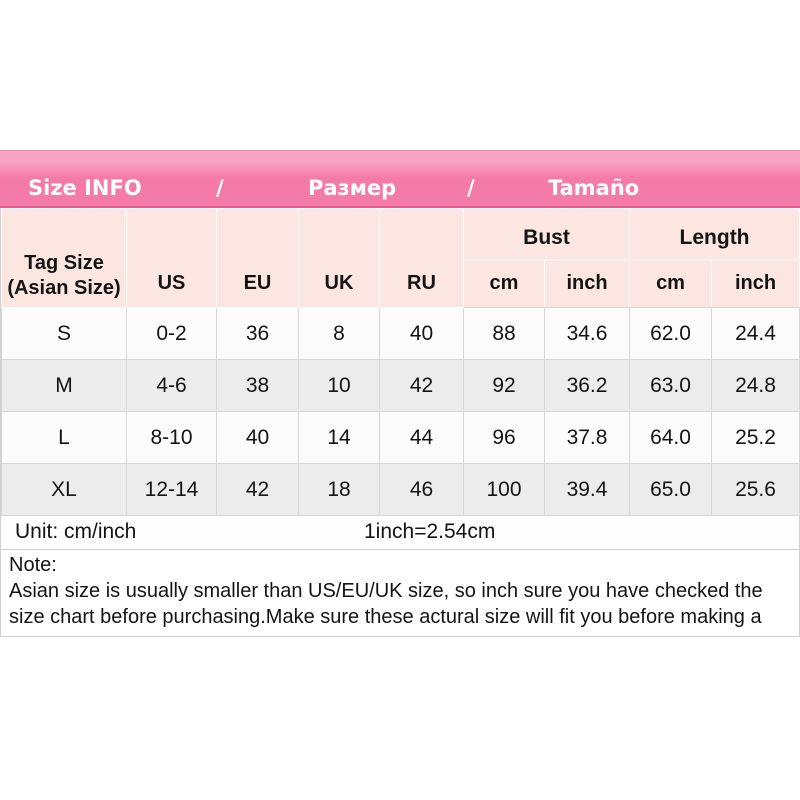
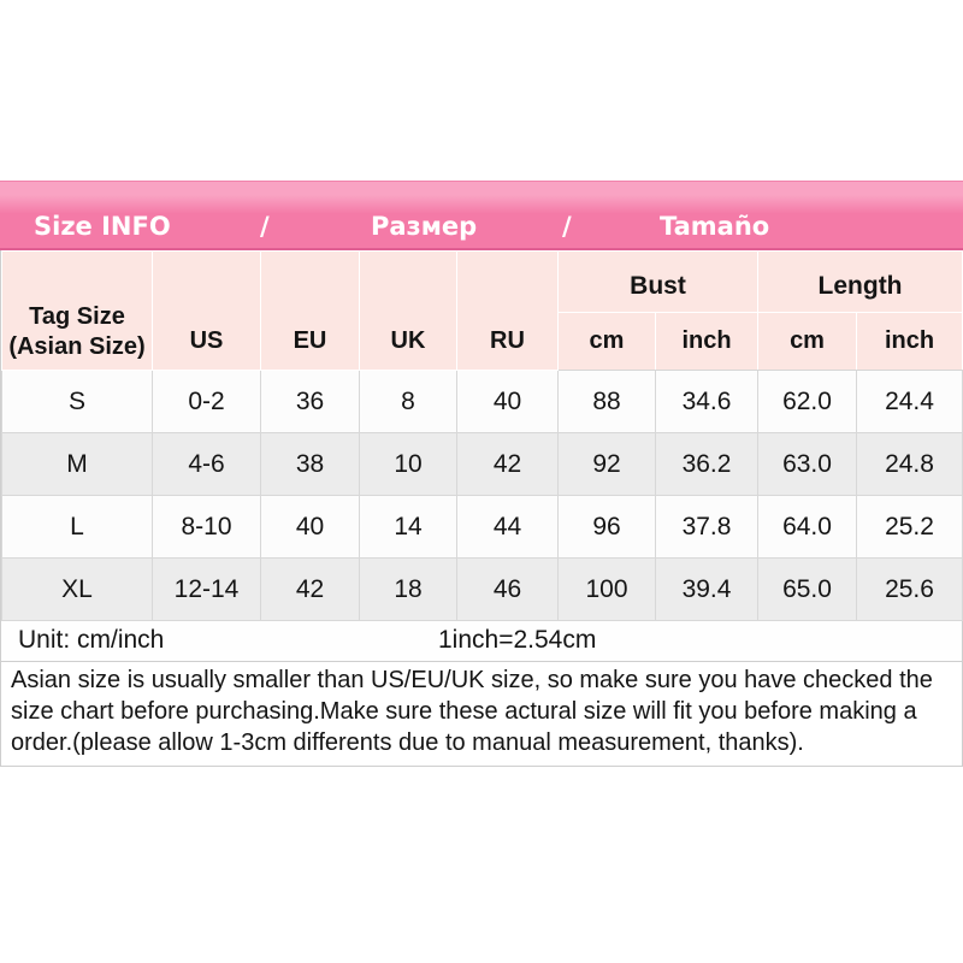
  Size INFO
  /
  Размер
  /
  Tamaño
  Tag Size (Asian Size)	US	EU	UK	RU	Bust	Length
  cm	inch	cm	inch
  S	0-2	36	8	40	88	34.6	62.0	24.4
  M	4-6	38	10	42	92	36.2	63.0	24.8
  L	8-10	40	14	44	96	37.8	64.0	25.2
  XL	12-14	42	18	46	100	39.4	65.0	25.6
  Unit: cm/inch
  1inch=2.54cm
- Note:
- Asian size is usually smaller than US/EU/UK size, so inch sure you have checked the
+ Asian size is usually smaller than US/EU/UK size, so make sure you have checked the
  size chart before purchasing.Make sure these actural size will fit you before making a
+ order.(please allow 1-3cm differents due to manual measurement, thanks).
